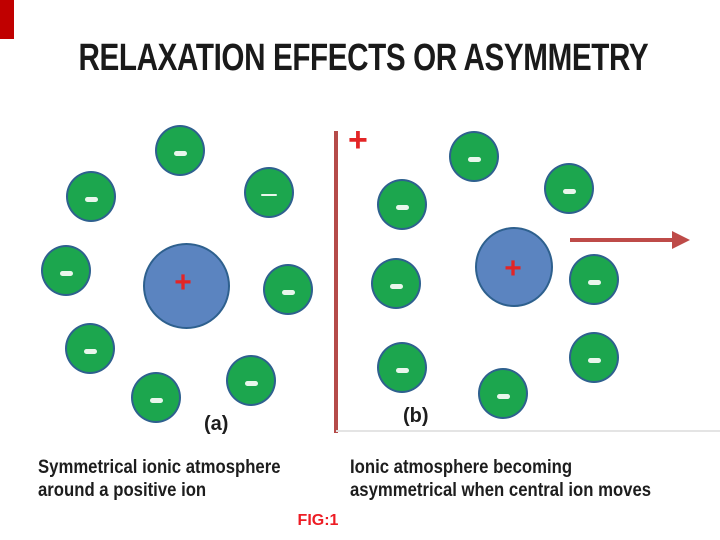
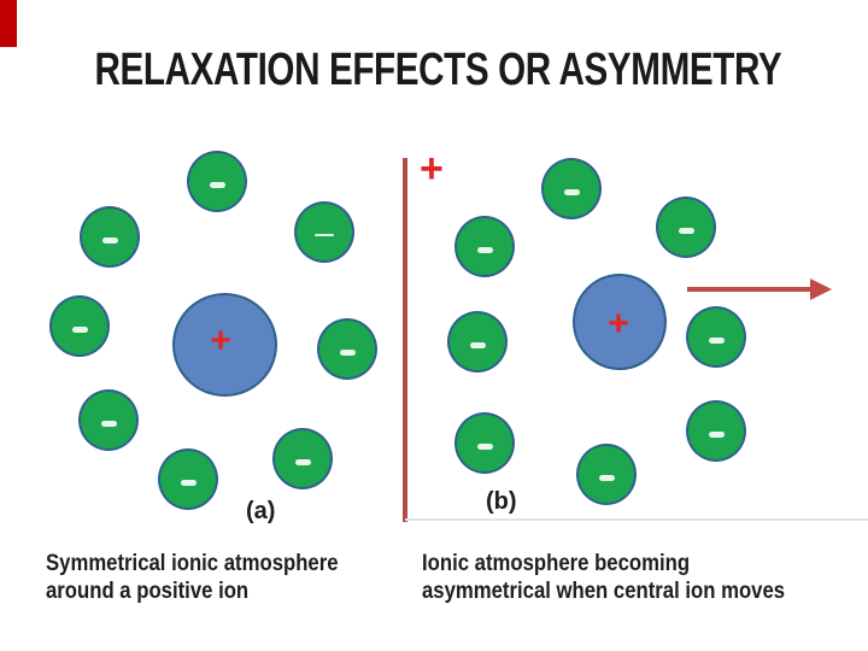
  RELAXATION EFFECTS OR ASYMMETR
  +
  +
  +
  (a)
  (b)
  Symmetrical ionic atmosphere
  around a positive ion
  Ionic atmosphere becoming
  asymmetrical when central ion moves
- FIG:1
